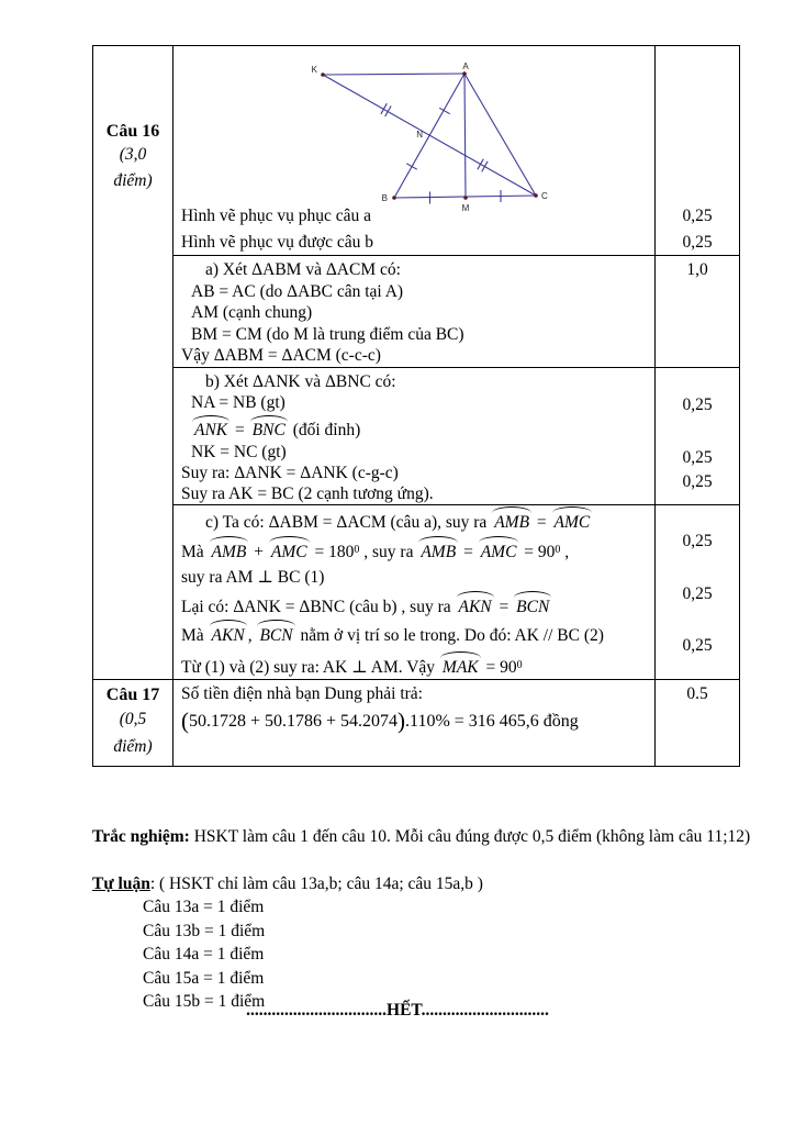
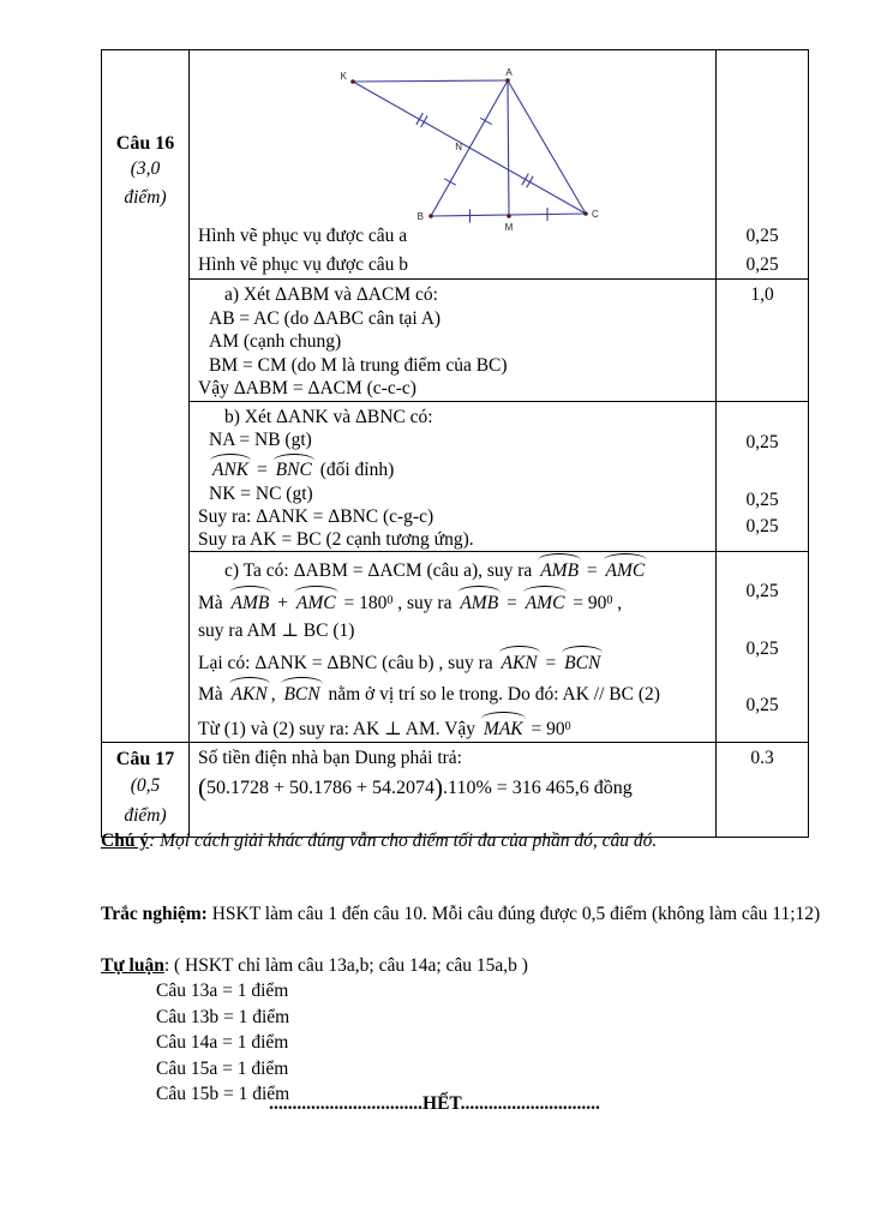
- Câu 16 (3,0 điểm)	K A B C M N Hình vẽ phục vụ phục câu a Hình vẽ phục vụ được câu b	0,25 0,25
+ Câu 16 (3,0 điểm)	K A B C M N Hình vẽ phục vụ được câu a Hình vẽ phục vụ được câu b	0,25 0,25
  a) Xét ΔABM và ΔACM có: AB = AC (do ΔABC cân tại A) AM (cạnh chung) BM = CM (do M là trung điểm của BC) Vậy ΔABM = ΔACM (c-c-c)	1,0
- b) Xét ΔANK và ΔBNC có: NA = NB (gt) ANK = BNC (đối đỉnh) NK = NC (gt) Suy ra: ΔANK = ΔANK (c-g-c) Suy ra AK = BC (2 cạnh tương ứng).	0,25 0,25 0,25
+ b) Xét ΔANK và ΔBNC có: NA = NB (gt) ANK = BNC (đối đỉnh) NK = NC (gt) Suy ra: ΔANK = ΔBNC (c-g-c) Suy ra AK = BC (2 cạnh tương ứng).	0,25 0,25 0,25
  c) Ta có: ΔABM = ΔACM (câu a), suy ra AMB = AMC Mà AMB + AMC = 1800 , suy ra AMB = AMC = 900 , suy ra AM ⊥ BC (1) Lại có: ΔANK = ΔBNC (câu b) , suy ra AKN = BCN Mà AKN , BCN nằm ở vị trí so le trong. Do đó: AK // BC (2) Từ (1) và (2) suy ra: AK ⊥ AM. Vậy MAK = 900	0,25 0,25 0,25
- Câu 17 (0,5 điểm)	Số tiền điện nhà bạn Dung phải trả: (50.1728 + 50.1786 + 54.2074).110% = 316 465,6 đồng	0.5
+ Câu 17 (0,5 điểm)	Số tiền điện nhà bạn Dung phải trả: (50.1728 + 50.1786 + 54.2074).110% = 316 465,6 đồng	0.3
+ Chú ý: Mọi cách giải khác đúng vẫn cho điểm tối đa của phần đó, câu đó.
  Trắc nghiệm: HSKT làm câu 1 đến câu 10. Mỗi câu đúng được 0,5 điểm (không làm câu 11;12)
  Tự luận: ( HSKT chỉ làm câu 13a,b; câu 14a; câu 15a,b )
  Câu 13a = 1 điểm
  Câu 13b = 1 điểm
  Câu 14a = 1 điểm
  Câu 15a = 1 điểm
  Câu 15b = 1 điểm
  .................................HẾT..............................
